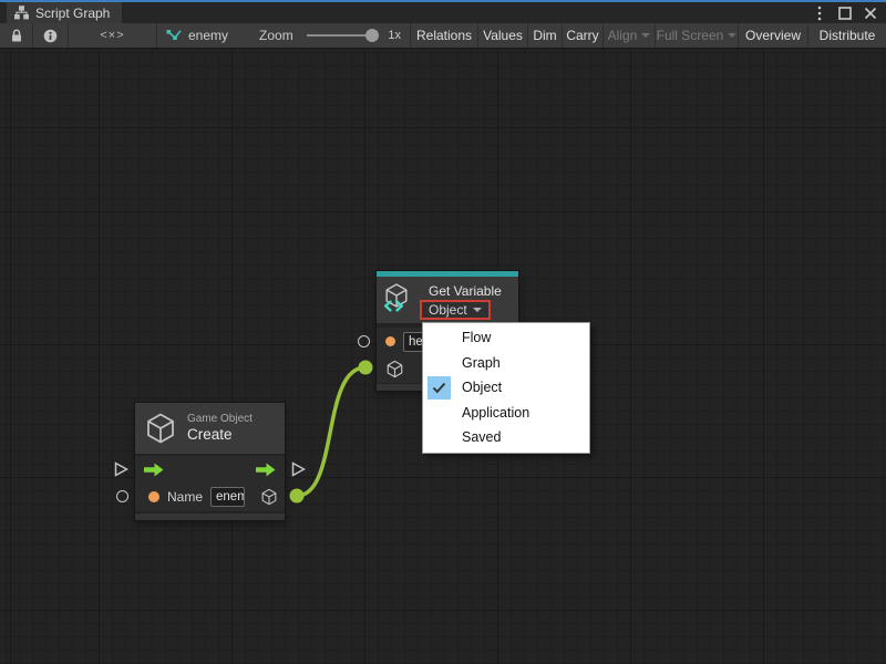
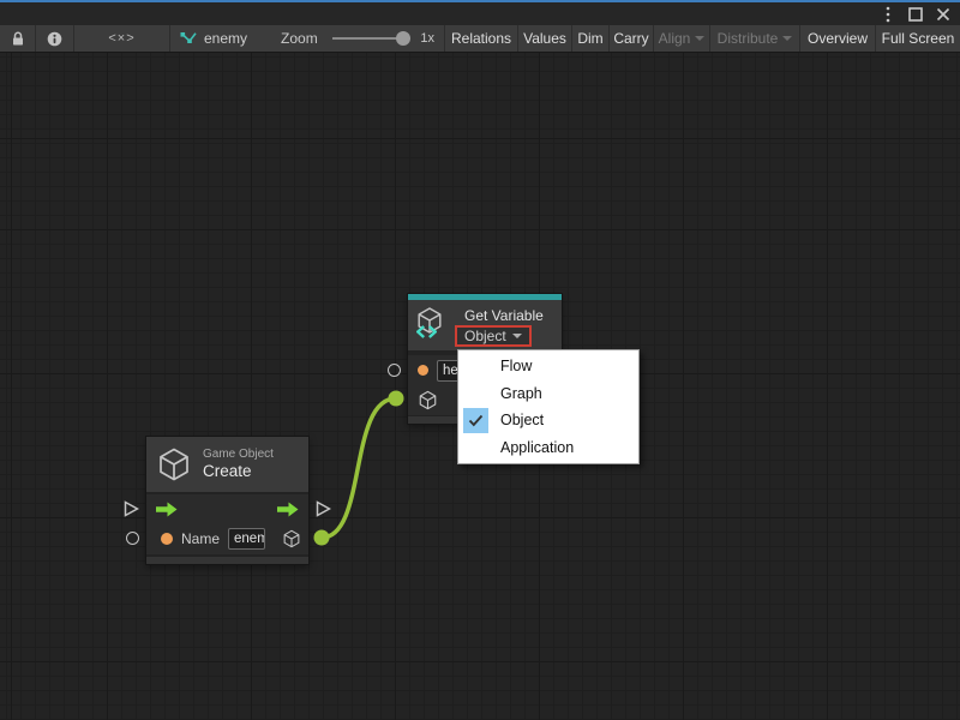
- Script Graph
  <×>
  enemy
  Zoom
  1x
  Relations
  Values
  Dim
  Carry
  Align
- Full Screen
+ Distribute
  Overview
- Distribute
+ Full Screen
  Get Variable
  Object
  he
  Game Object
  Create
  Name
  enem
  Flow
  Graph
  Object
  Application
- Saved
